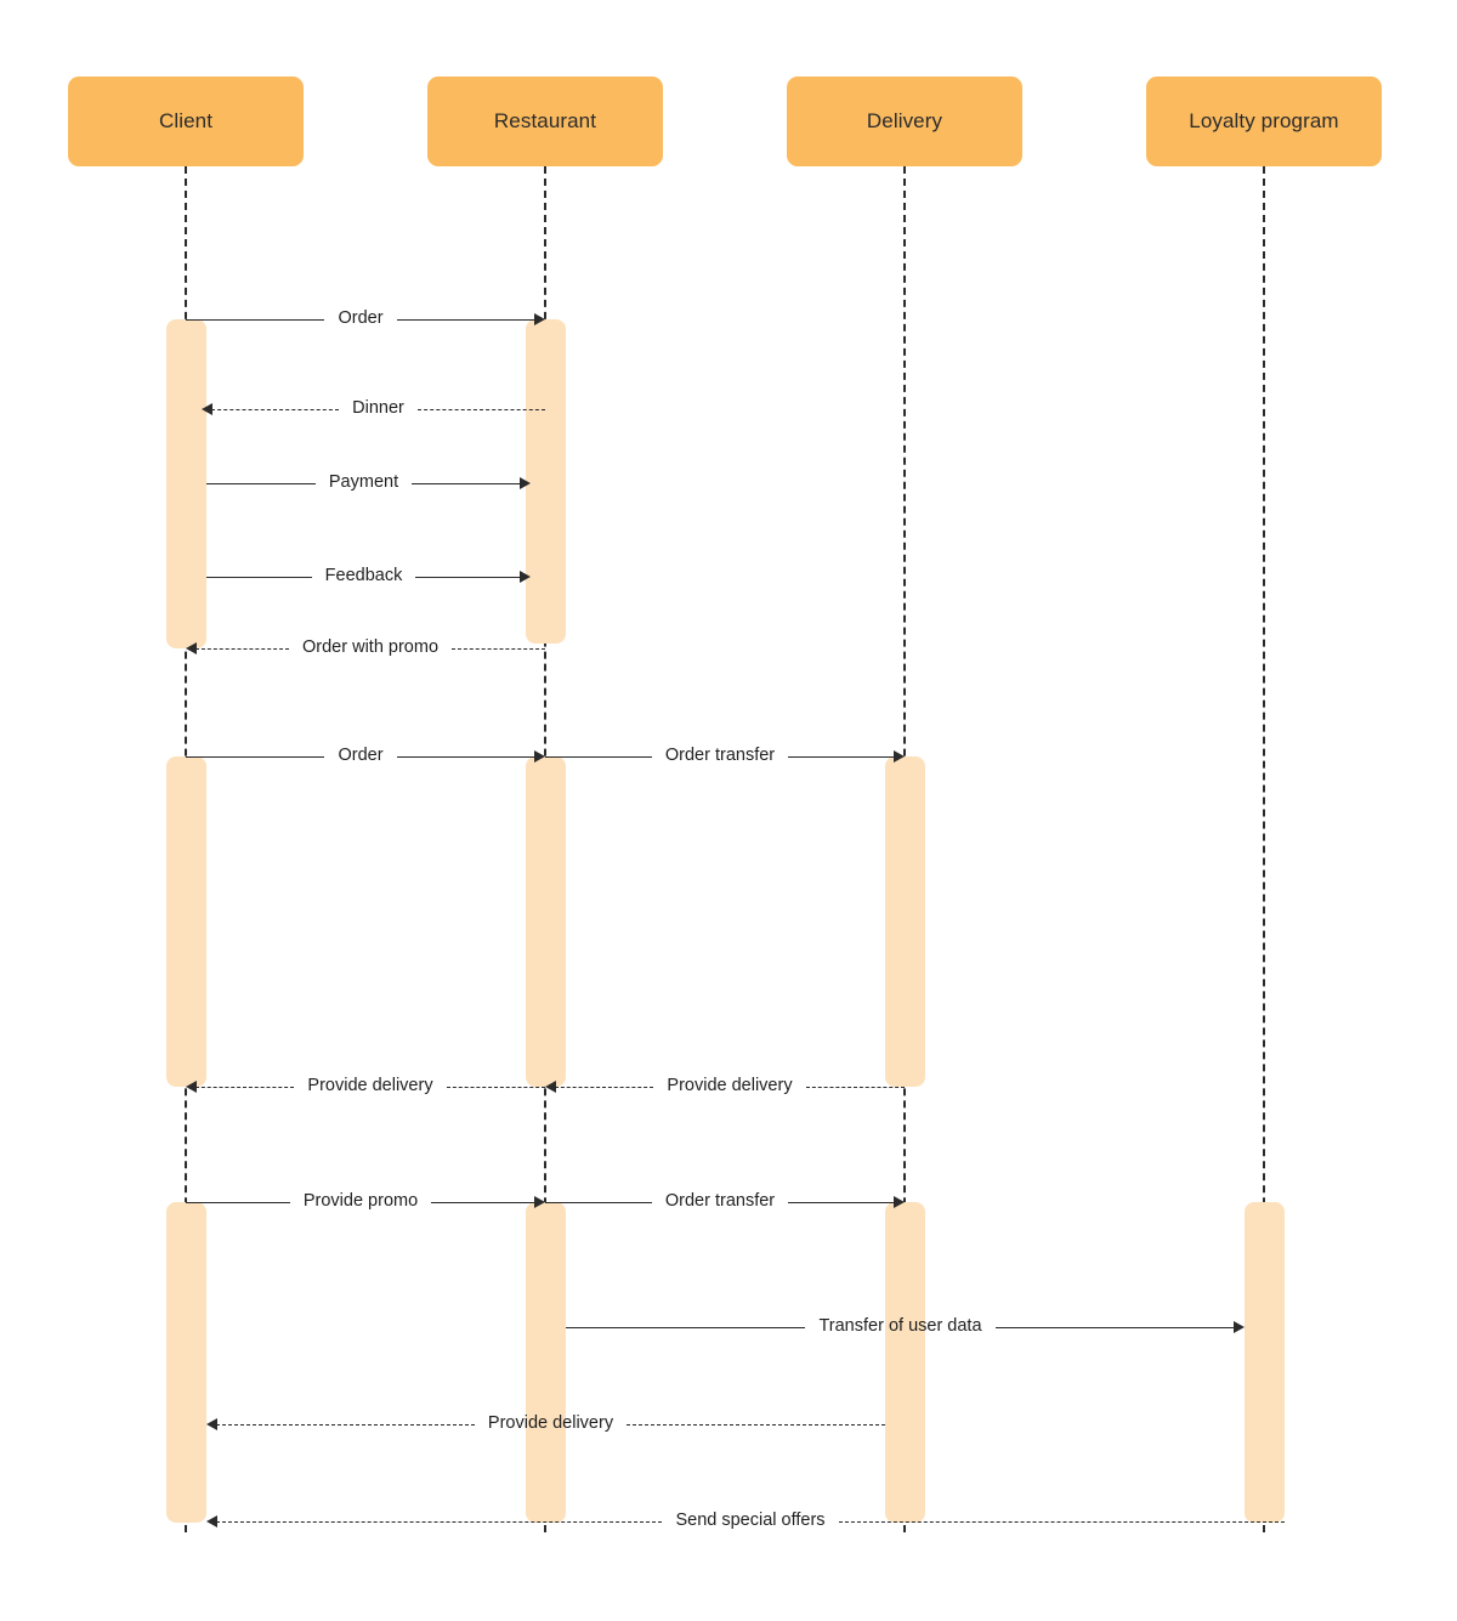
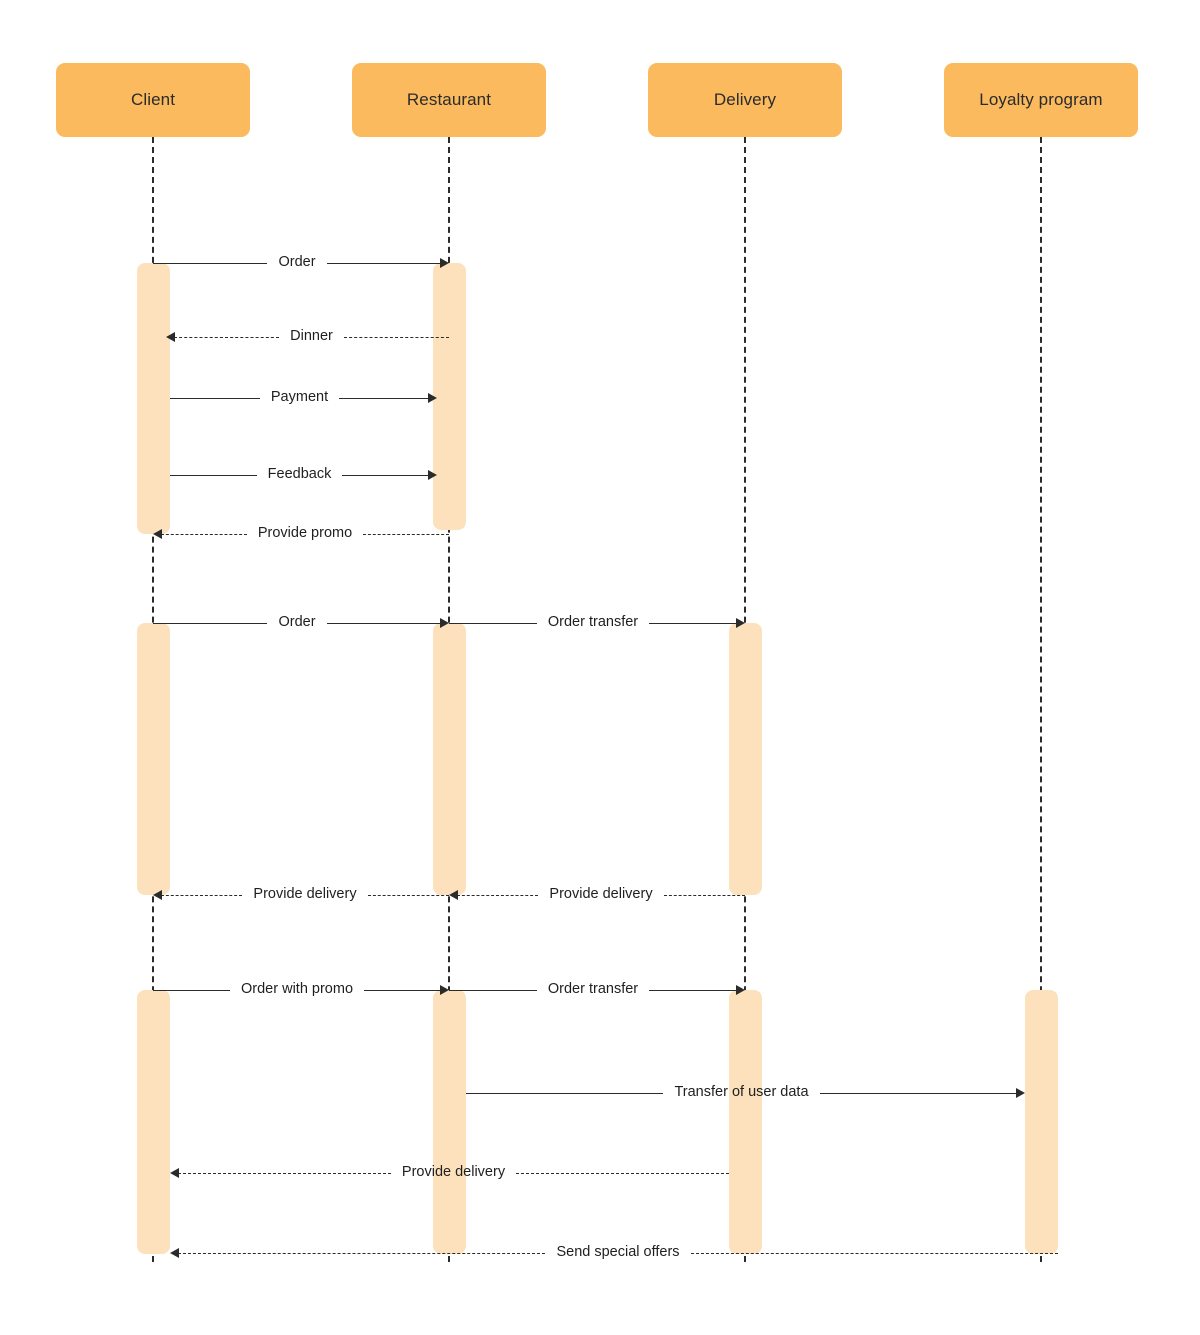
  Order
  Dinner
  Payment
  Feedback
- Order with promo
+ Provide promo
  Order
  Order transfer
  Provide delivery
  Provide delivery
- Provide promo
+ Order with promo
  Order transfer
  Transfer of user data
  Provide delivery
  Send special offers
  Client
  Restaurant
  Delivery
  Loyalty program
